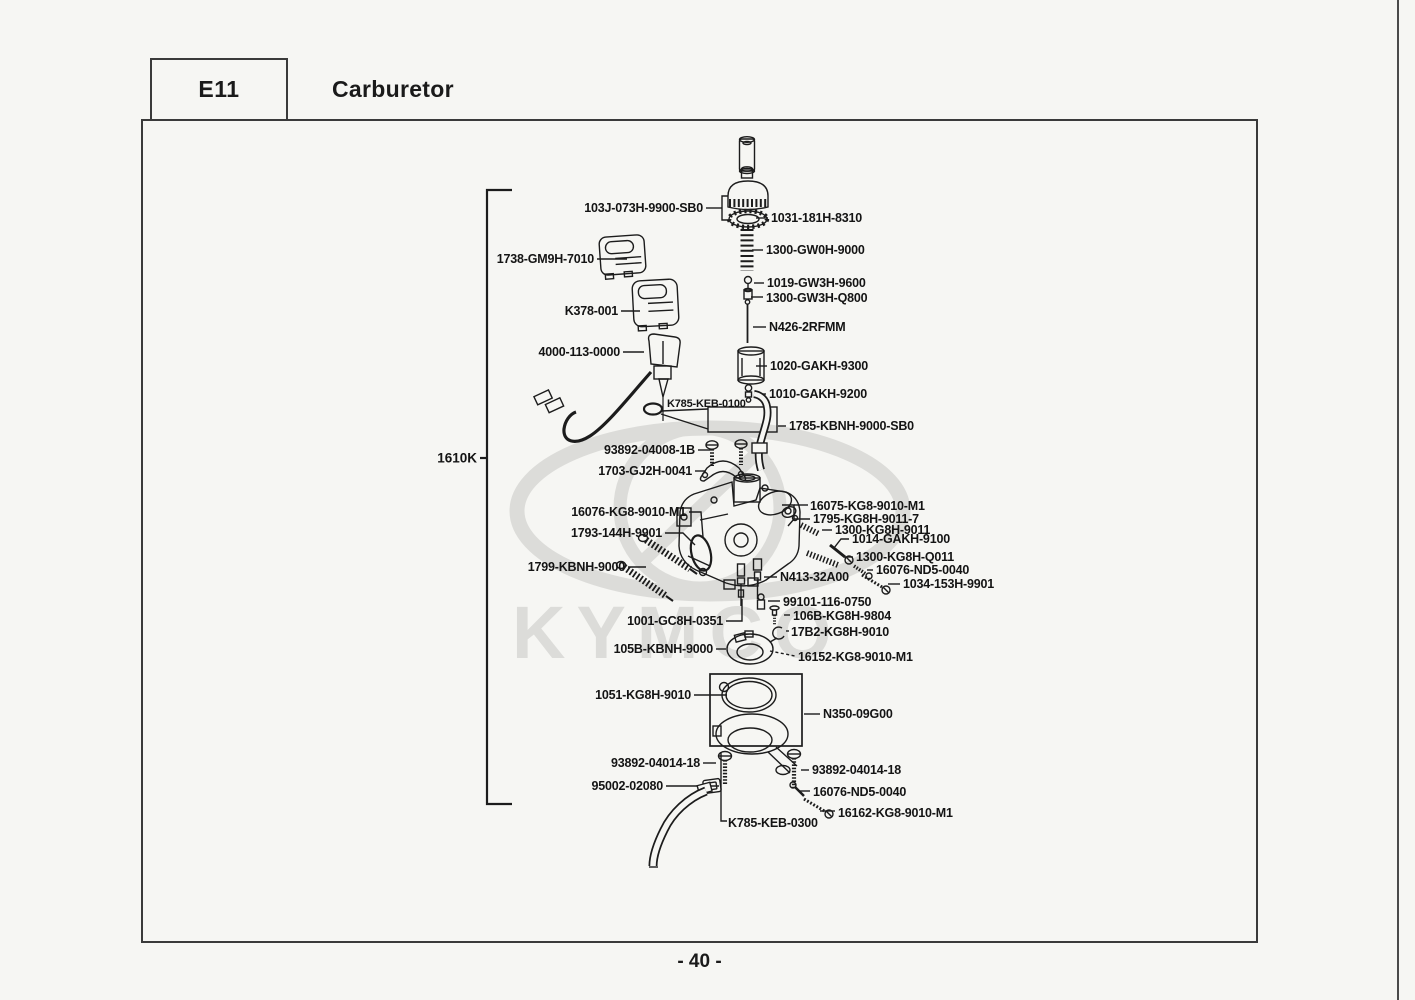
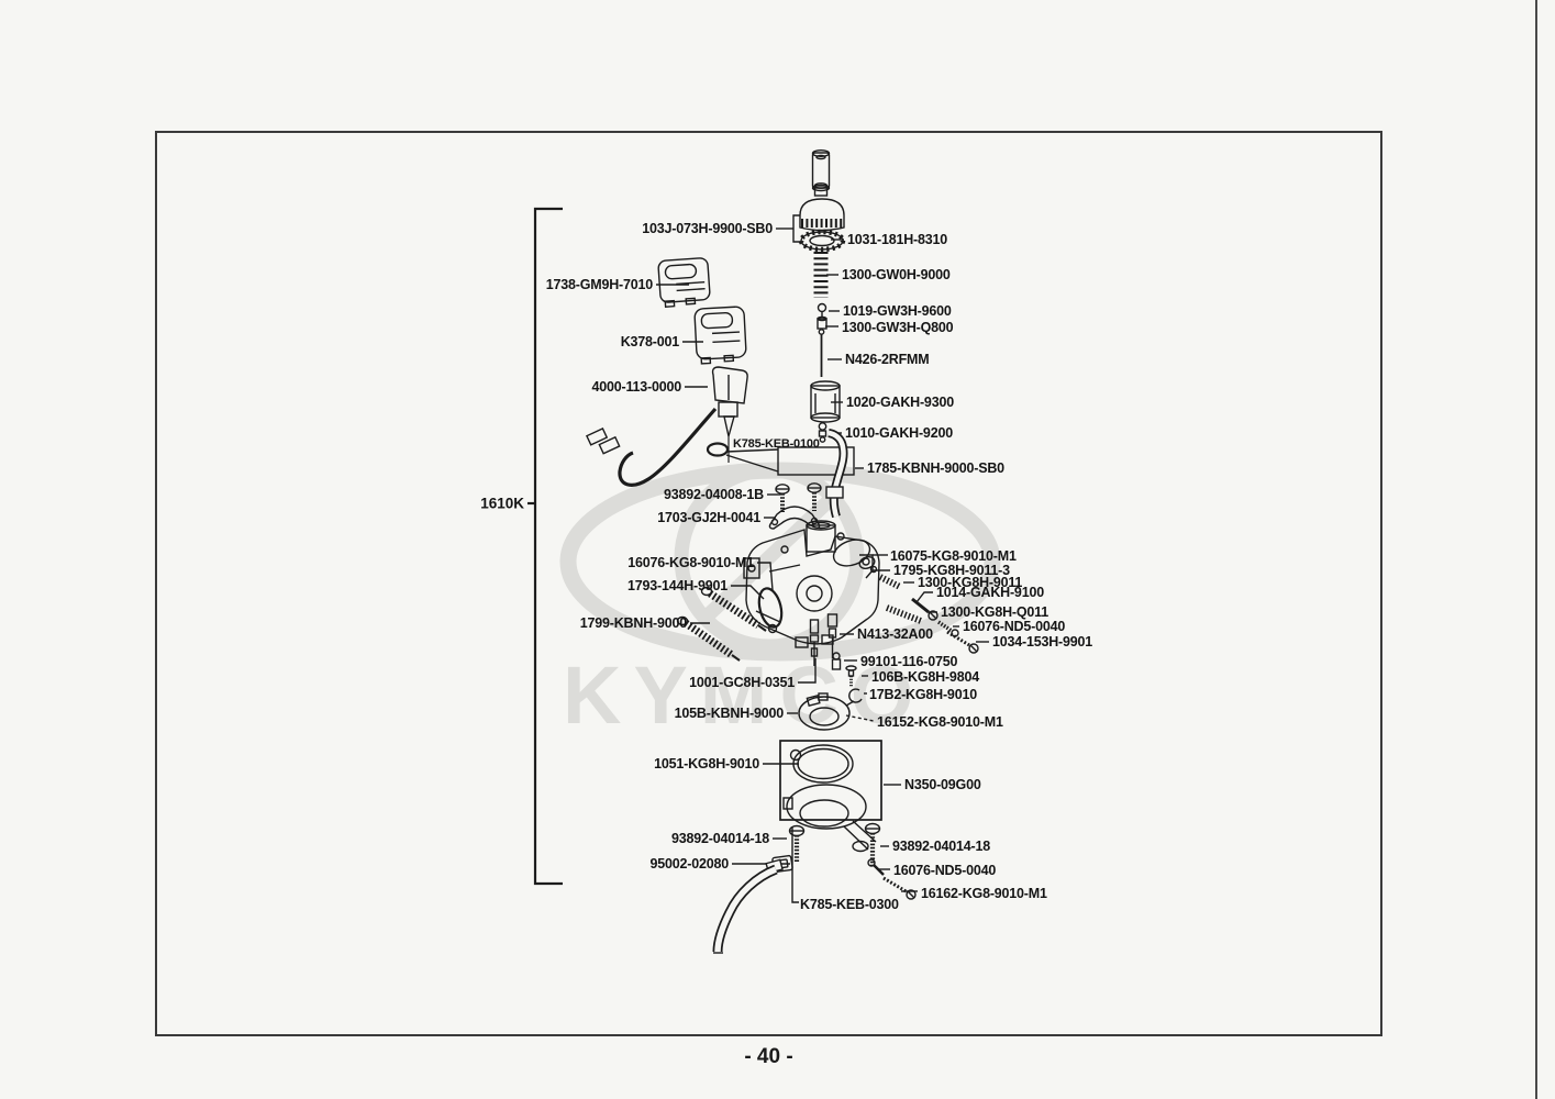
- E11
- Carburetor
  KYMCO
  103J-073H-9900-SB0
  1031-181H-8310
  1300-GW0H-9000
  1019-GW3H-9600
  1300-GW3H-Q800
  N426-2RFMM
  1020-GAKH-9300
  1010-GAKH-9200
  1738-GM9H-7010
  K378-001
  4000-113-0000
  K785-KEB-0100
  1785-KBNH-9000-SB0
  93892-04008-1B
  1703-GJ2H-0041
  16076-KG8-9010-M1
  16075-KG8-9010-M1
- 1795-KG8H-9011-7
+ 1795-KG8H-9011-3
  1300-KG8H-9011
  1014-GAKH-9100
  1300-KG8H-Q011
  16076-ND5-0040
  1034-153H-9901
  1793-144H-9901
  1799-KBNH-9000
  N413-32A00
  99101-116-0750
  1001-GC8H-0351
  106B-KG8H-9804
  17B2-KG8H-9010
  105B-KBNH-9000
  16152-KG8-9010-M1
  1051-KG8H-9010
  N350-09G00
  93892-04014-18
  93892-04014-18
  95002-02080
  16076-ND5-0040
  16162-KG8-9010-M1
  K785-KEB-0300
  1610K
  - 40 -
